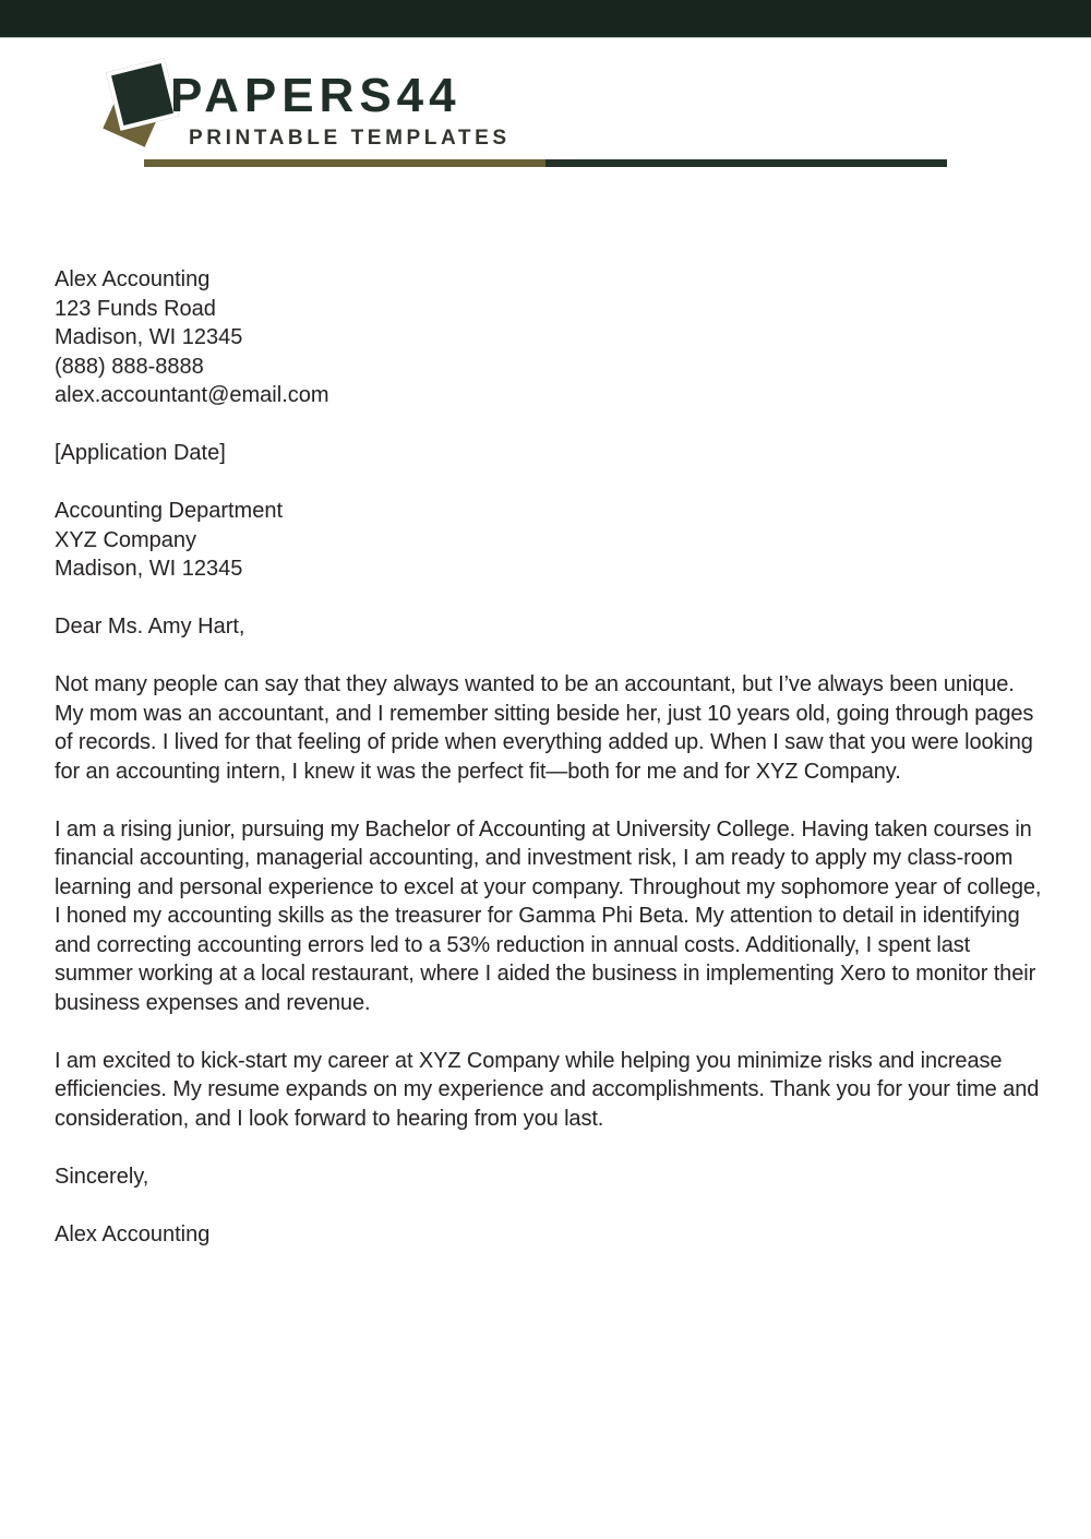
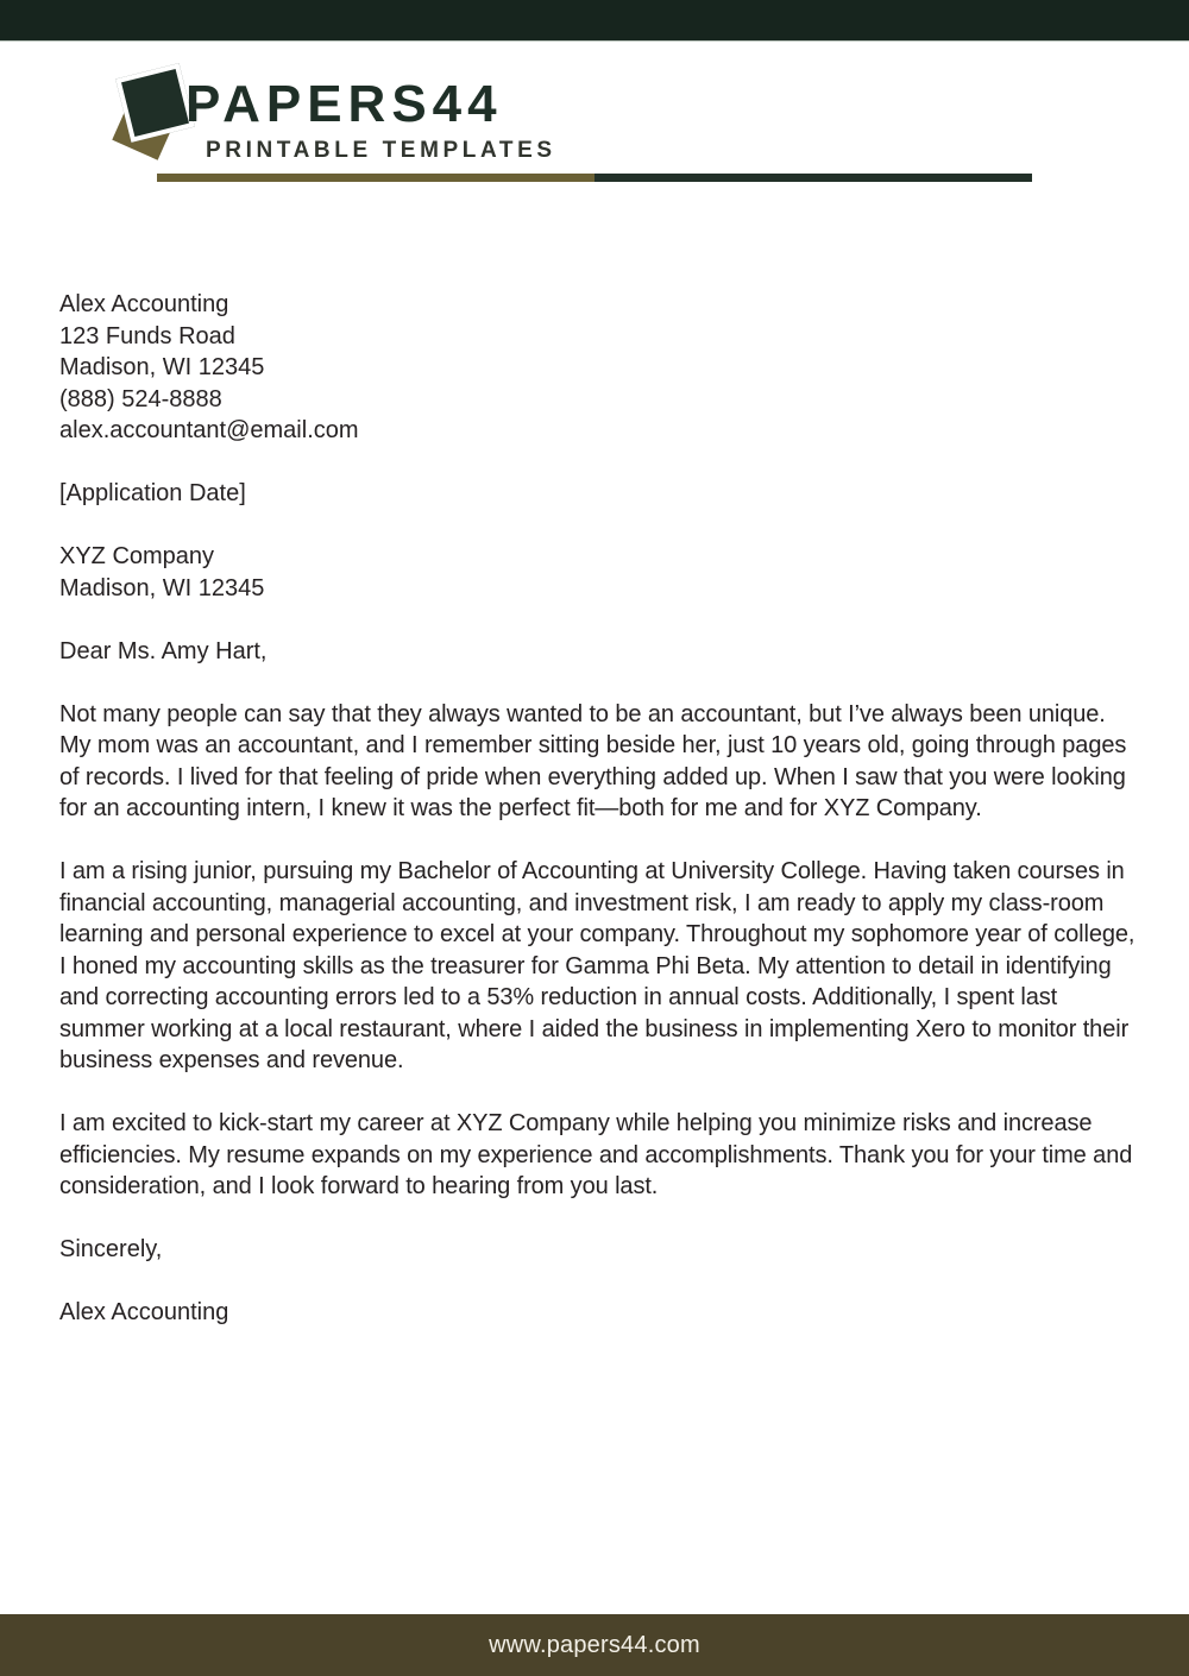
  PAPERS44
  PRINTABLE TEMPLATES
  Alex Accounting
  123 Funds Road
  Madison, WI 12345
- (888) 888-8888
+ (888) 524-8888
  alex.accountant@email.com
  [Application Date]
- Accounting Department
  XYZ Company
  Madison, WI 12345
  Dear Ms. Amy Hart,
  Not many people can say that they always wanted to be an accountant, but I’ve always been unique. My mom was an accountant, and I remember sitting beside her, just 10 years old, going through pages of records. I lived for that feeling of pride when everything added up. When I saw that you were looking for an accounting intern, I knew it was the perfect fit—both for me and for XYZ Company.
  I am a rising junior, pursuing my Bachelor of Accounting at University College. Having taken courses in financial accounting, managerial accounting, and investment risk, I am ready to apply my class-room learning and personal experience to excel at your company. Throughout my sophomore year of college, I honed my accounting skills as the treasurer for Gamma Phi Beta. My attention to detail in identifying and correcting accounting errors led to a 53% reduction in annual costs. Additionally, I spent last summer working at a local restaurant, where I aided the business in implementing Xero to monitor their business expenses and revenue.
  I am excited to kick-start my career at XYZ Company while helping you minimize risks and increase efficiencies. My resume expands on my experience and accomplishments. Thank you for your time and consideration, and I look forward to hearing from you last.
  Sincerely,
  Alex Accounting
+ www.papers44.com
